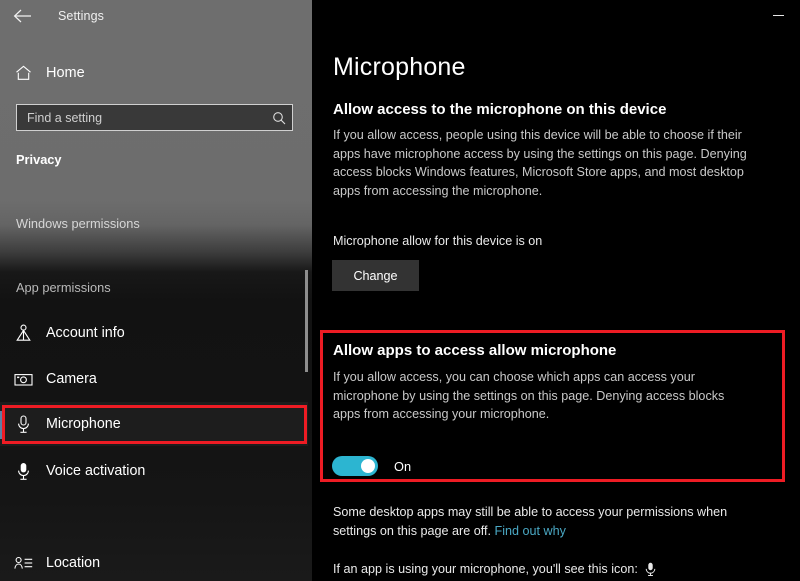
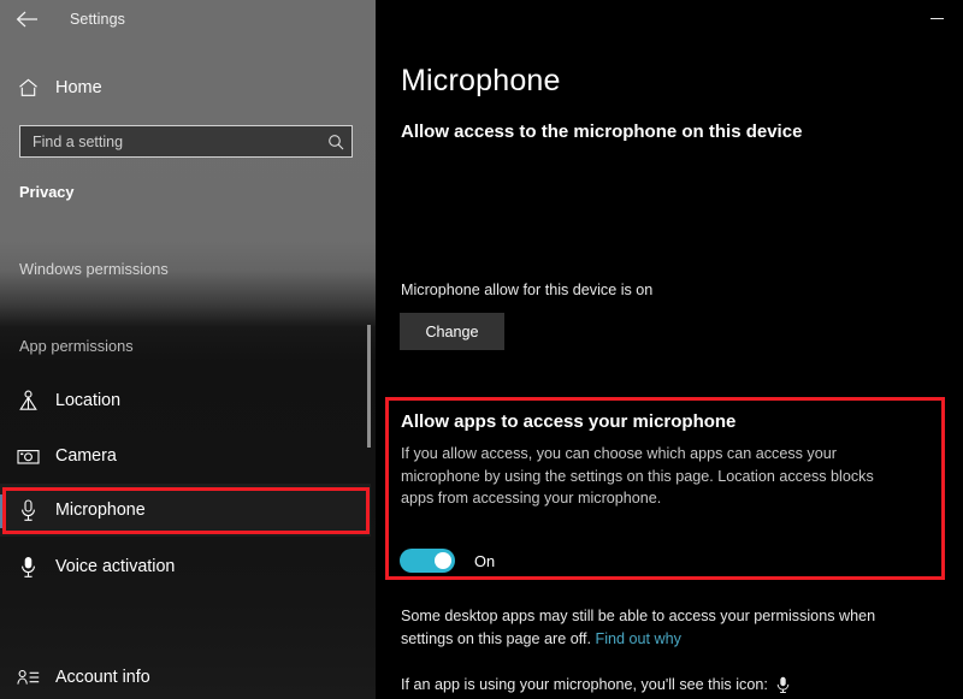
  Settings
  Home
  Find a setting
  Privacy
  Windows permissions
  App permissions
- Account info
+ Location
  Camera
  Microphone
  Voice activation
- Location
+ Account info
  Microphone
  Allow access to the microphone on this device
- If you allow access, people using this device will be able to choose if their apps have microphone access by using the settings on this page. Denying access blocks Windows features, Microsoft Store apps, and most desktop apps from accessing the microphone.
  Microphone allow for this device is on
  Change
- Allow apps to access allow microphone
+ Allow apps to access your microphone
- If you allow access, you can choose which apps can access your microphone by using the settings on this page. Denying access blocks apps from accessing your microphone.
+ If you allow access, you can choose which apps can access your microphone by using the settings on this page. Location access blocks apps from accessing your microphone.
  On
  Some desktop apps may still be able to access your permissions when settings on this page are off. Find out why
  If an app is using your microphone, you'll see this icon:
